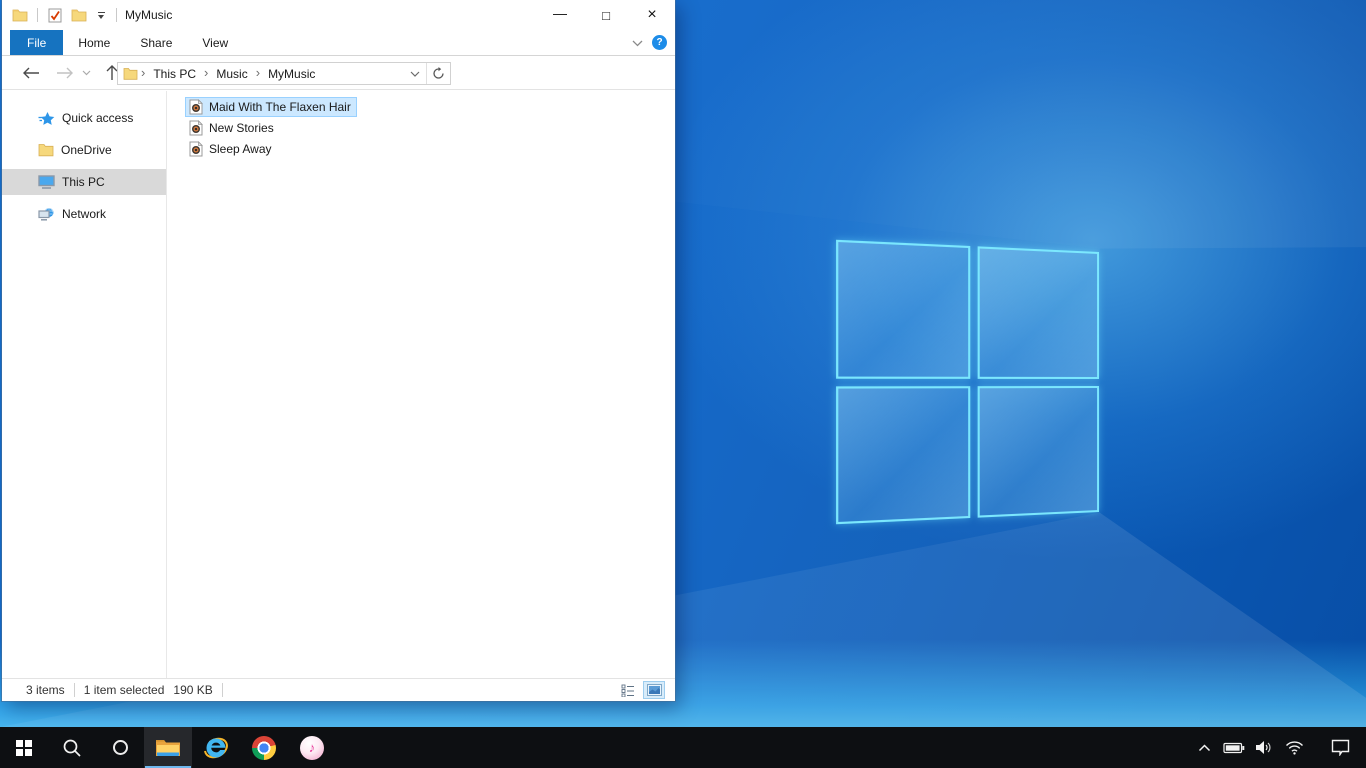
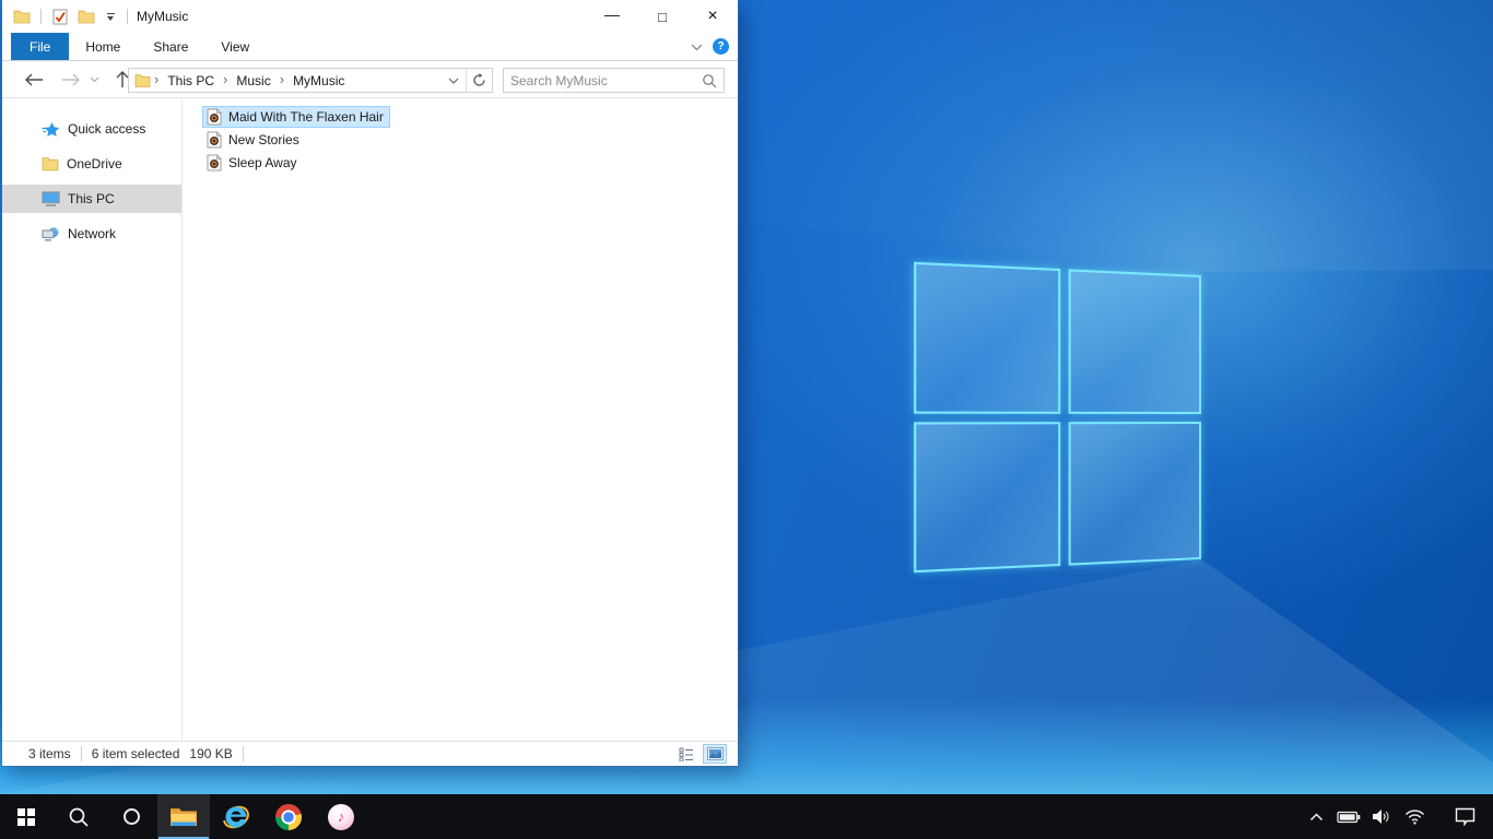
  MyMusic
  —
  □
  ×
  File
  Home
  Share
  View
  ?
  ›
  This PC
  ›
  Music
  ›
  MyMusic
+ Search MyMusic
  Quick access
  OneDrive
  This PC
  Network
  Maid With The Flaxen Hair
  New Stories
  Sleep Away
  3 items
- 1 item selected
+ 6 item selected
  190 KB
  ♪
